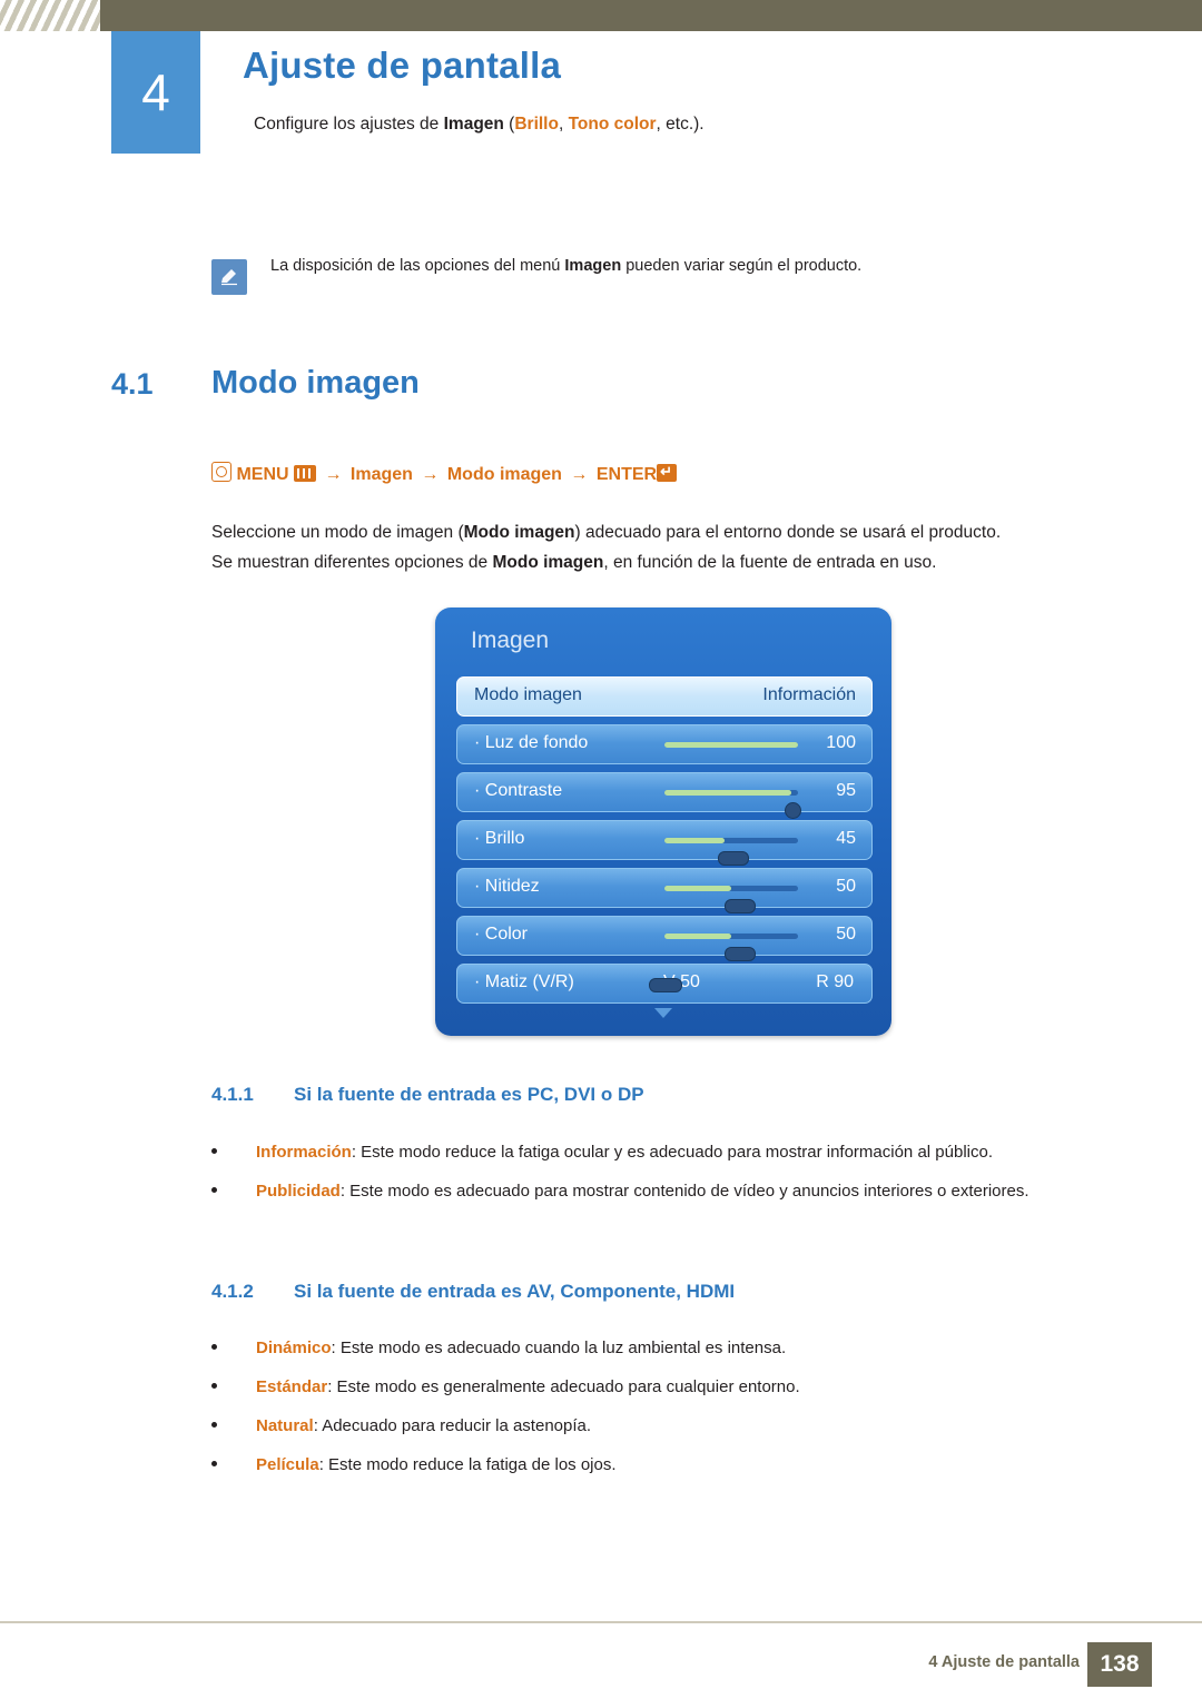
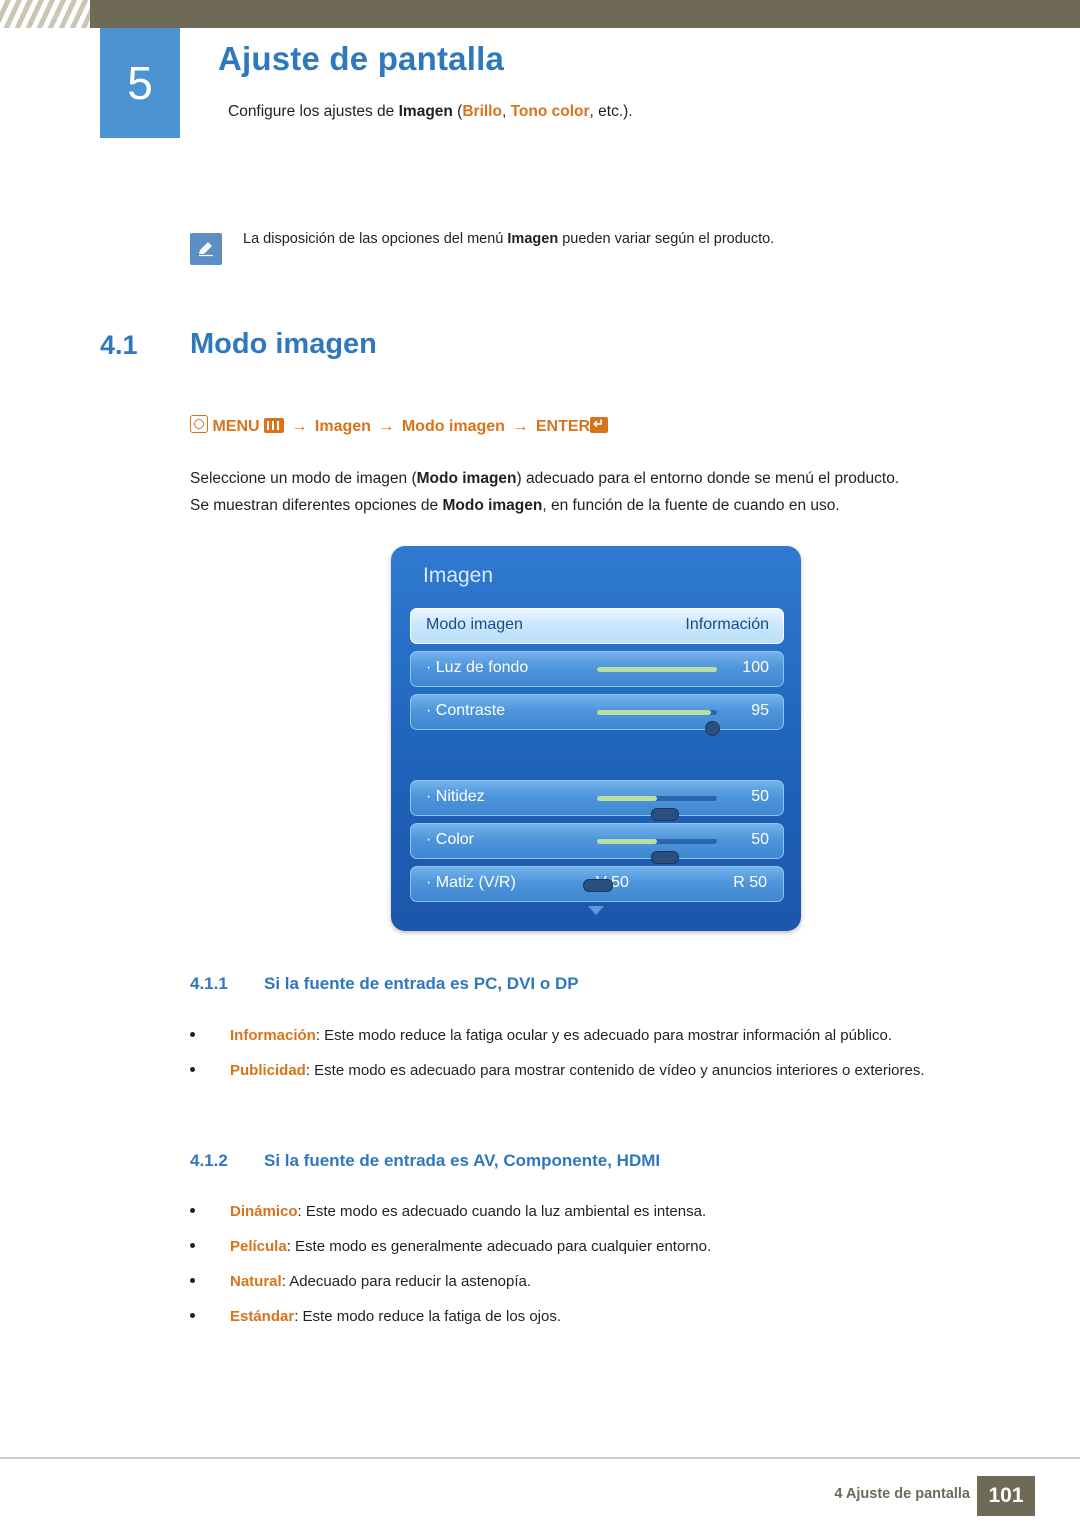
- 4
+ 5
  Ajuste de pantalla
  Configure los ajustes de Imagen (Brillo, Tono color, etc.).
  La disposición de las opciones del menú Imagen pueden variar según el producto.
  4.1
  Modo imagen
  MENU → Imagen → Modo imagen → ENTER
- Seleccione un modo de imagen (Modo imagen) adecuado para el entorno donde se usará el producto.
+ Seleccione un modo de imagen (Modo imagen) adecuado para el entorno donde se menú el producto.
- Se muestran diferentes opciones de Modo imagen, en función de la fuente de entrada en uso.
+ Se muestran diferentes opciones de Modo imagen, en función de la fuente de cuando en uso.
  Imagen
  Modo imagen
  Información
  · Luz de fondo
  100
  · Contraste
  95
- · Brillo
- 45
  · Nitidez
  50
  · Color
  50
  · Matiz (V/R)
- R 90
+ R 50
  4.1.1 Si la fuente de entrada es PC, DVI o DP
  Información: Este modo reduce la fatiga ocular y es adecuado para mostrar información al público.
  Publicidad: Este modo es adecuado para mostrar contenido de vídeo y anuncios interiores o exteriores.
  4.1.2 Si la fuente de entrada es AV, Componente, HDMI
  Dinámico: Este modo es adecuado cuando la luz ambiental es intensa.
- Estándar: Este modo es generalmente adecuado para cualquier entorno.
+ Película: Este modo es generalmente adecuado para cualquier entorno.
  Natural: Adecuado para reducir la astenopía.
- Película: Este modo reduce la fatiga de los ojos.
+ Estándar: Este modo reduce la fatiga de los ojos.
  4 Ajuste de pantalla
- 138
+ 101
